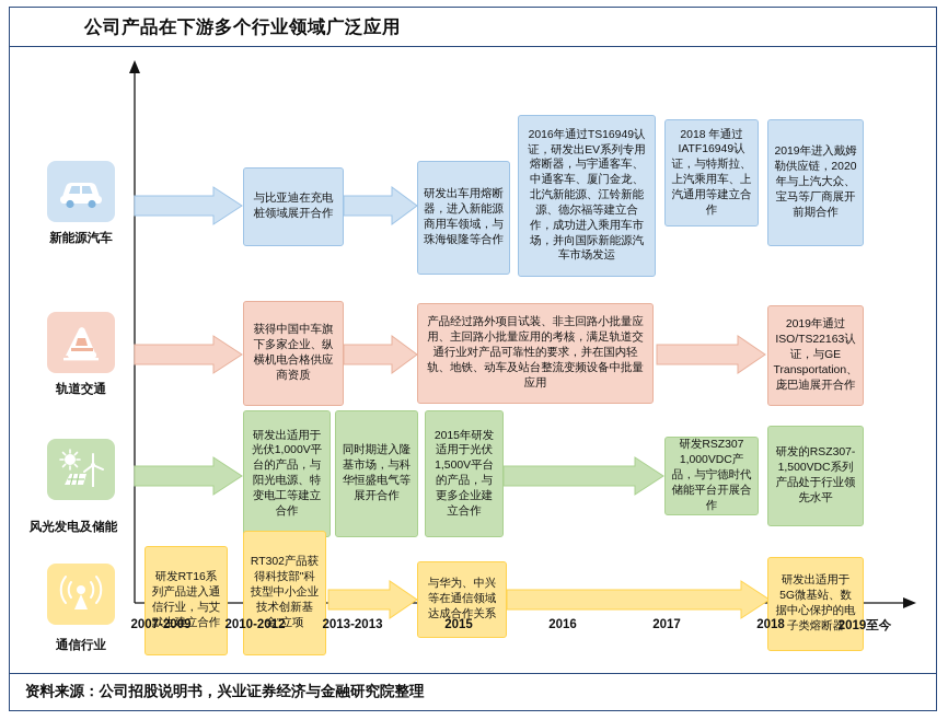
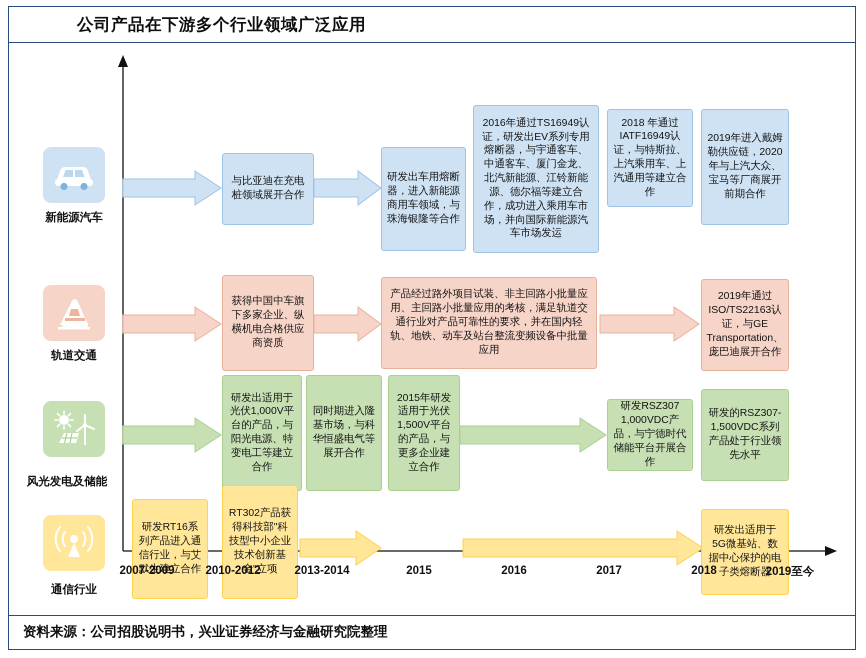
  公司产品在下游多个行业领域广泛应用
  新能源汽车
  与比亚迪在充电桩领域展开合作
  研发出车用熔断器，进入新能源商用车领域，与珠海银隆等合作
  2016年通过TS16949认证，研发出EV系列专用熔断器，与宇通客车、中通客车、厦门金龙、北汽新能源、江铃新能源、德尔福等建立合作，成功进入乘用车市场，并向国际新能源汽车市场发运
  2018 年通过IATF16949认证，与特斯拉、上汽乘用车、上汽通用等建立合作
  2019年进入戴姆勒供应链，2020年与上汽大众、宝马等厂商展开前期合作
  轨道交通
  获得中国中车旗下多家企业、纵横机电合格供应商资质
  产品经过路外项目试装、非主回路小批量应用、主回路小批量应用的考核，满足轨道交通行业对产品可靠性的要求，并在国内轻轨、地铁、动车及站台整流变频设备中批量应用
  2019年通过ISO/TS22163认证，与GE Transportation、庞巴迪展开合作
  风光发电及储能
  研发出适用于光伏1,000V平台的产品，与阳光电源、特变电工等建立合作
  同时期进入隆基市场，与科华恒盛电气等展开合作
  2015年研发适用于光伏1,500V平台的产品，与更多企业建立合作
  研发RSZ307 1,000VDC产品，与宁德时代储能平台开展合作
  研发的RSZ307-1,500VDC系列产品处于行业领先水平
  通信行业
  研发RT16系列产品进入通信行业，与艾默生建立合作
  RT302产品获得科技部"科技型中小企业技术创新基金"立项
- 与华为、中兴等在通信领域达成合作关系
  研发出适用于5G微基站、数据中心保护的电子类熔断器
  2007-2009
  2010-2012
- 2013-2013
+ 2013-2014
  2015
  2016
  2017
  2018
  2019至今
  资料来源：公司招股说明书，兴业证券经济与金融研究院整理
